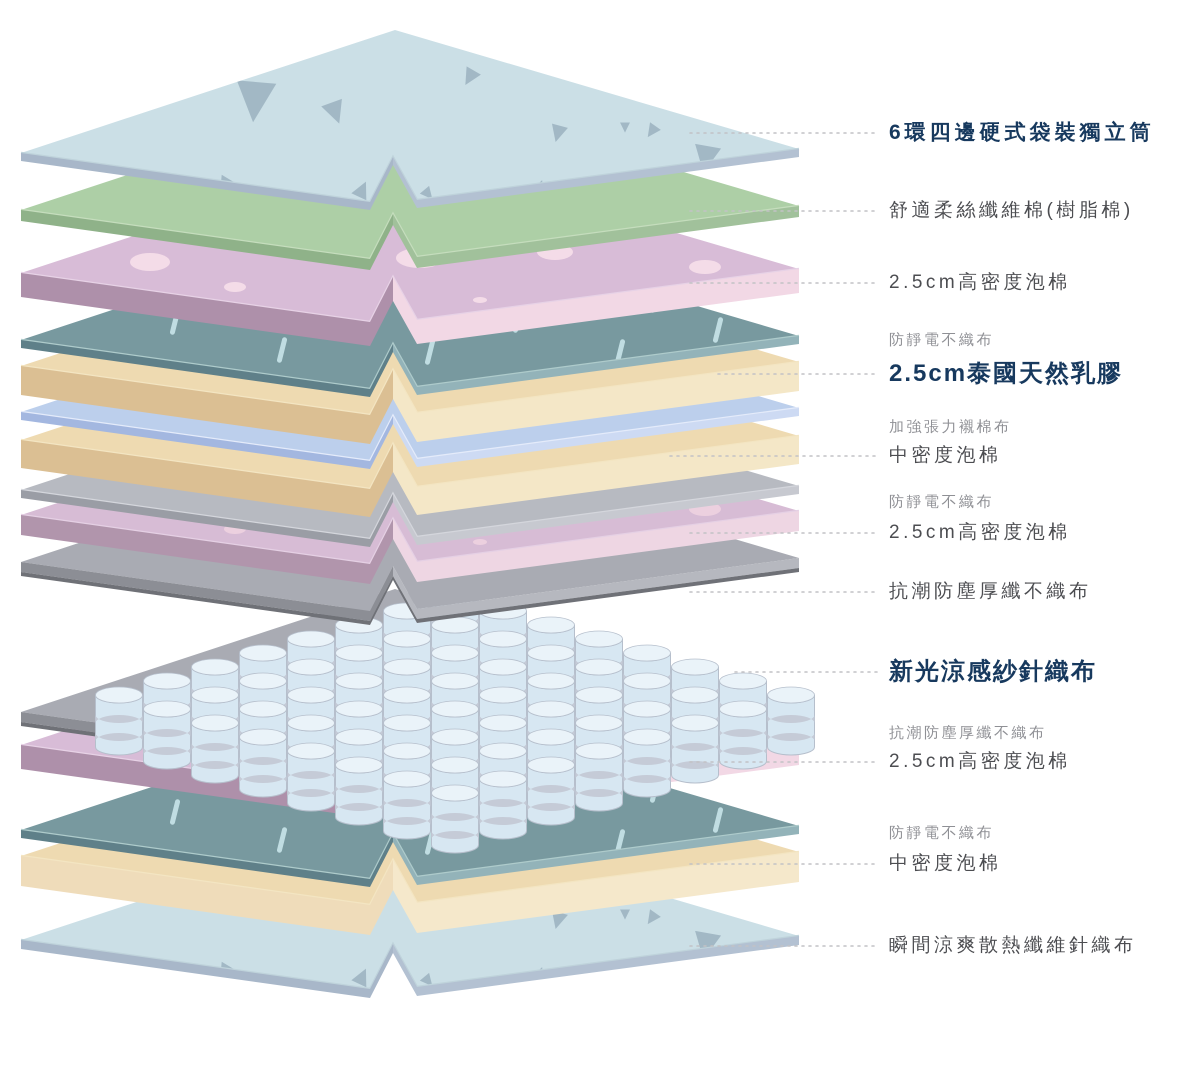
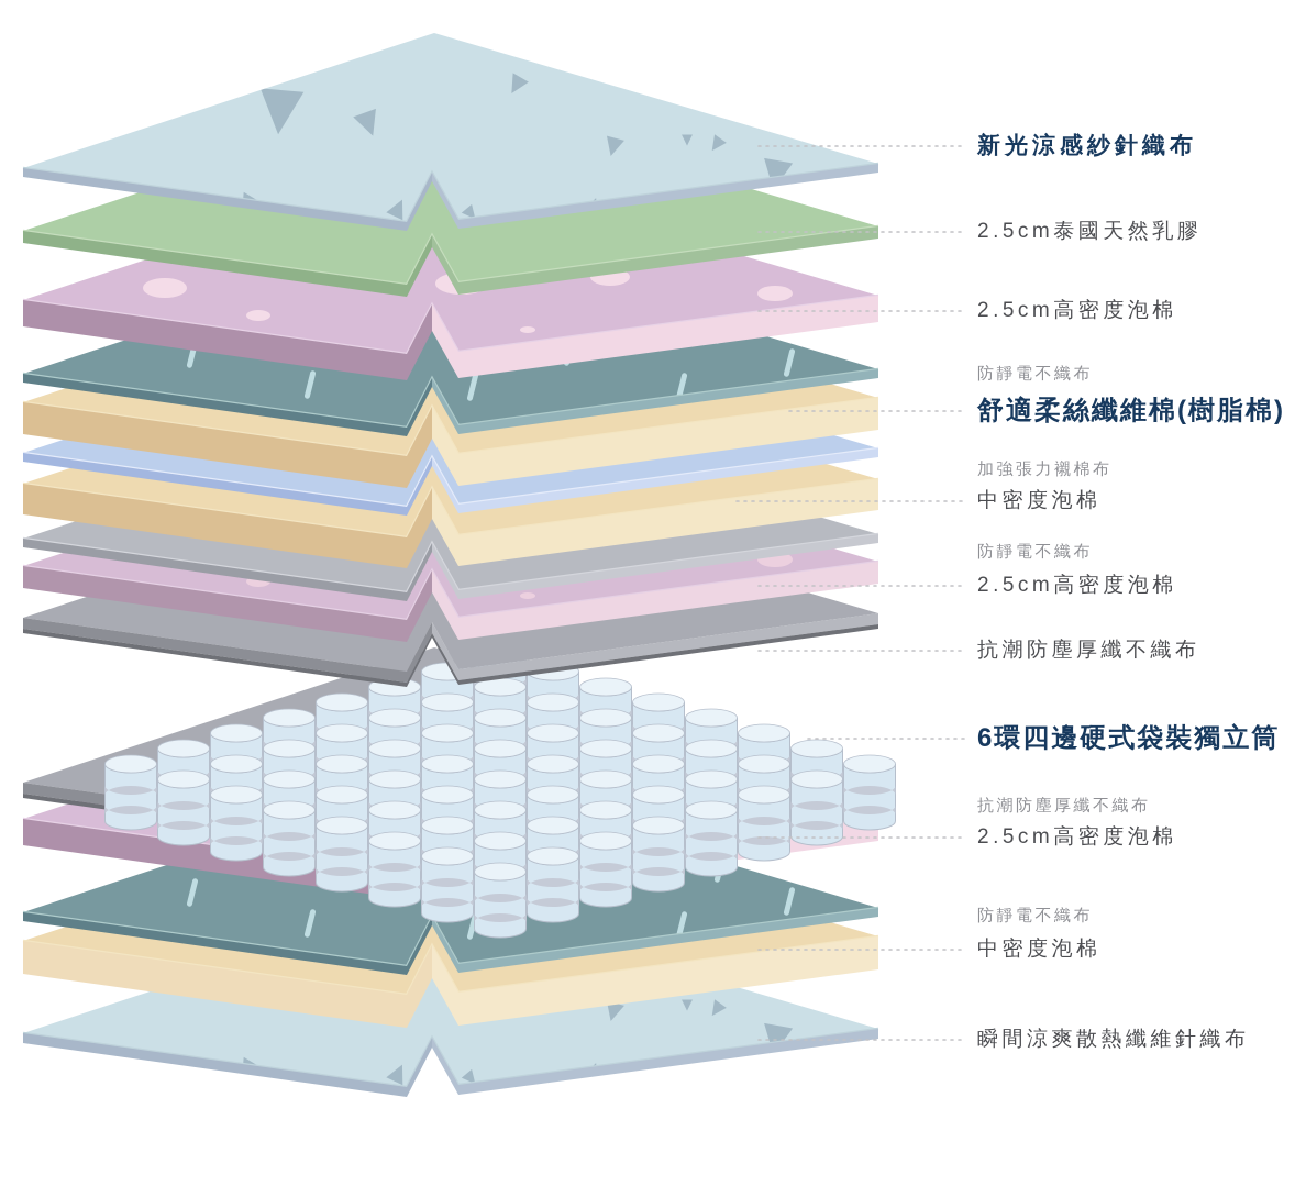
- 6環四邊硬式袋裝獨立筒
+ 新光涼感紗針織布
- 舒適柔絲纖維棉(樹脂棉)
+ 2.5cm泰國天然乳膠
  2.5cm高密度泡棉
  防靜電不織布
- 2.5cm泰國天然乳膠
+ 舒適柔絲纖維棉(樹脂棉)
  加強張力襯棉布
  中密度泡棉
  防靜電不織布
  2.5cm高密度泡棉
  抗潮防塵厚纖不織布
- 新光涼感紗針織布
+ 6環四邊硬式袋裝獨立筒
  抗潮防塵厚纖不織布
  2.5cm高密度泡棉
  防靜電不織布
  中密度泡棉
  瞬間涼爽散熱纖維針織布
